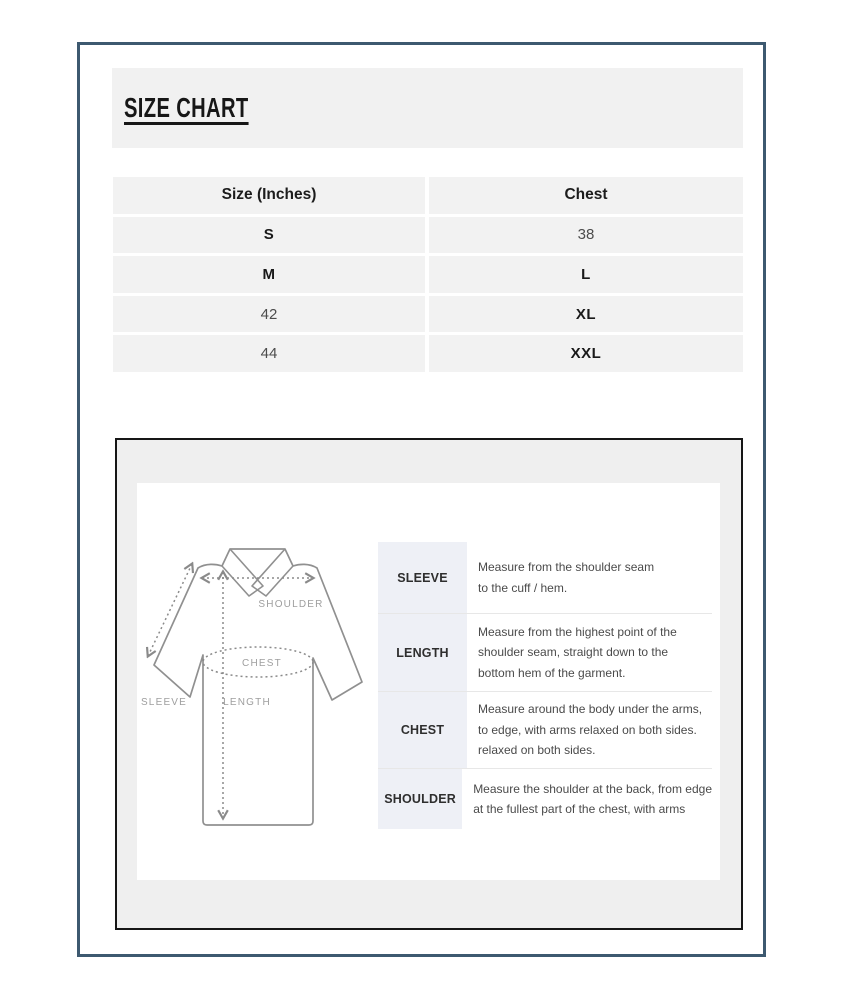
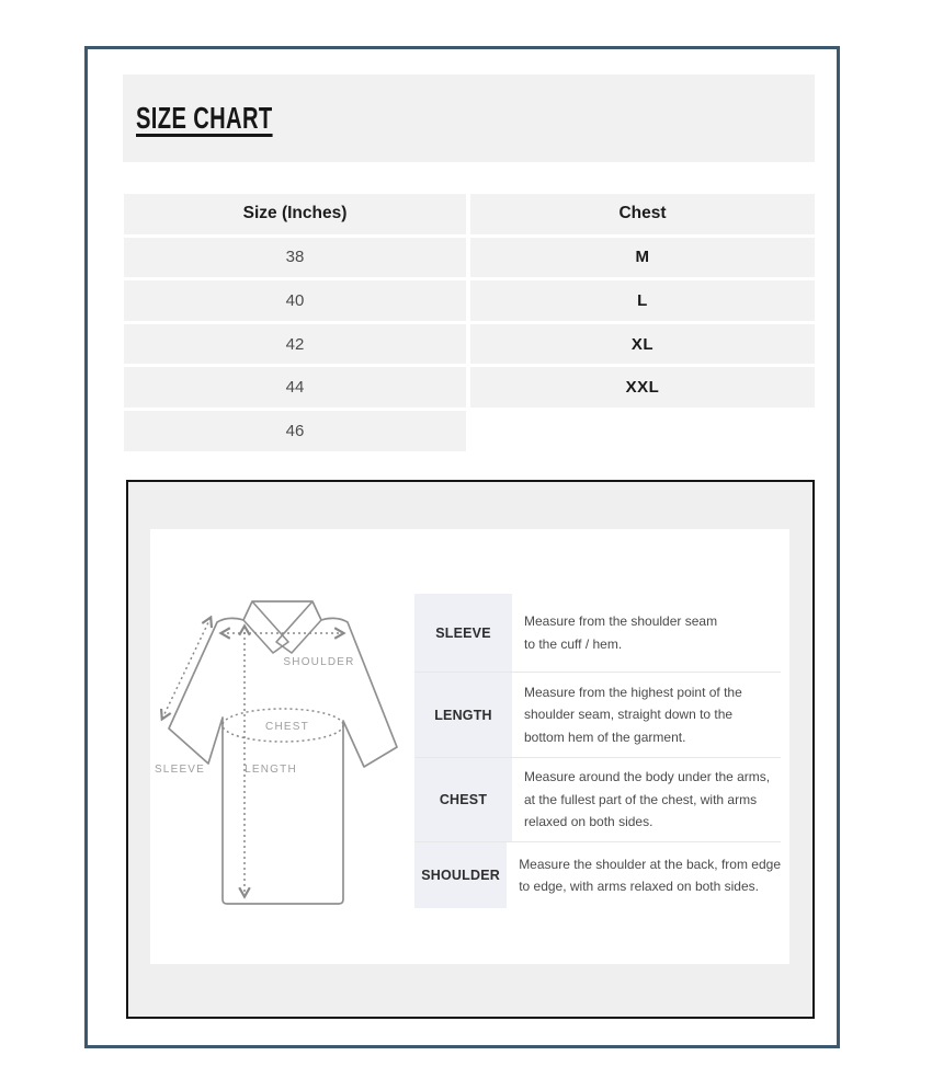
  SIZE CHART
  Size (Inches)
  Chest
- S
  38
  M
+ 40
  L
  42
  XL
  44
  XXL
+ 46
  SHOULDER
  CHEST
  SLEEVE
  LENGTH
  SLEEVE
  Measure from the shoulder seam
  to the cuff / hem.
  LENGTH
  Measure from the highest point of the
  shoulder seam, straight down to the
  bottom hem of the garment.
  CHEST
  Measure around the body under the arms,
- to edge, with arms relaxed on both sides.
+ at the fullest part of the chest, with arms
  relaxed on both sides.
  SHOULDER
  Measure the shoulder at the back, from edge
- at the fullest part of the chest, with arms
+ to edge, with arms relaxed on both sides.
